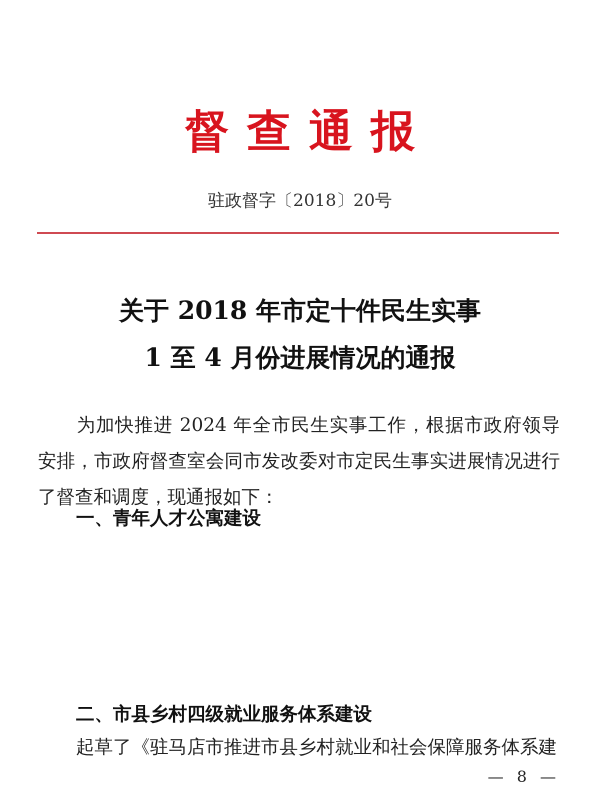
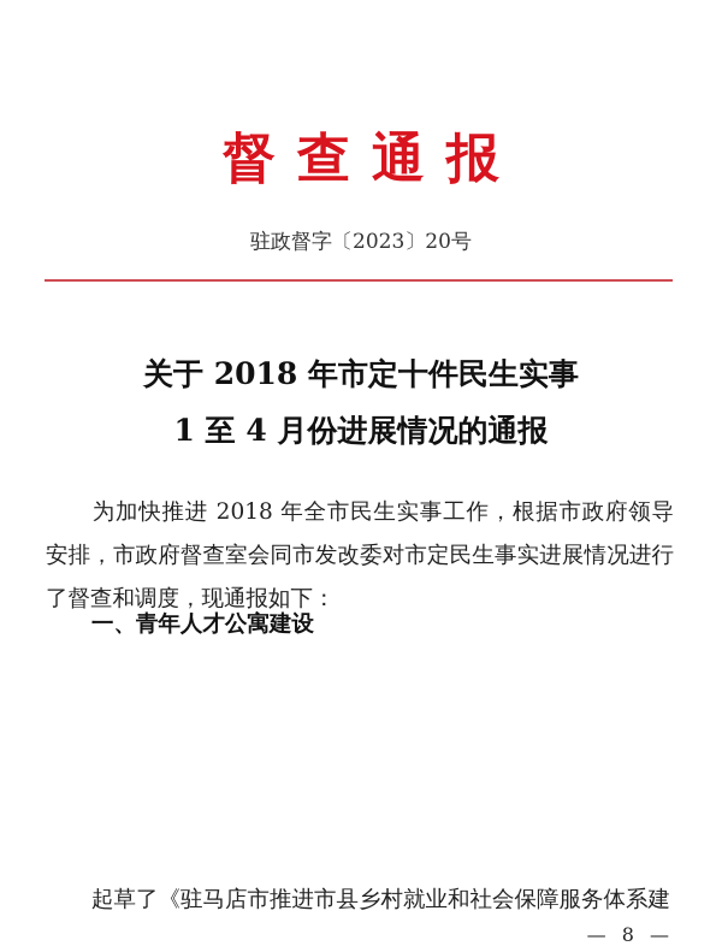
  督查通报
- 驻政督字〔2018〕20号
+ 驻政督字〔2023〕20号
  关于 2018 年市定十件民生实事
  1 至 4 月份进展情况的通报
- 为加快推进 2024 年全市民生实事工作，根据市政府领导安排，市政府督查室会同市发改委对市定民生事实进展情况进行了督查和调度，现通报如下：
+ 为加快推进 2018 年全市民生实事工作，根据市政府领导安排，市政府督查室会同市发改委对市定民生事实进展情况进行了督查和调度，现通报如下：
  一、青年人才公寓建设
- 二、市县乡村四级就业服务体系建设
  起草了《驻马店市推进市县乡村就业和社会保障服务体系建
  — 8 —
